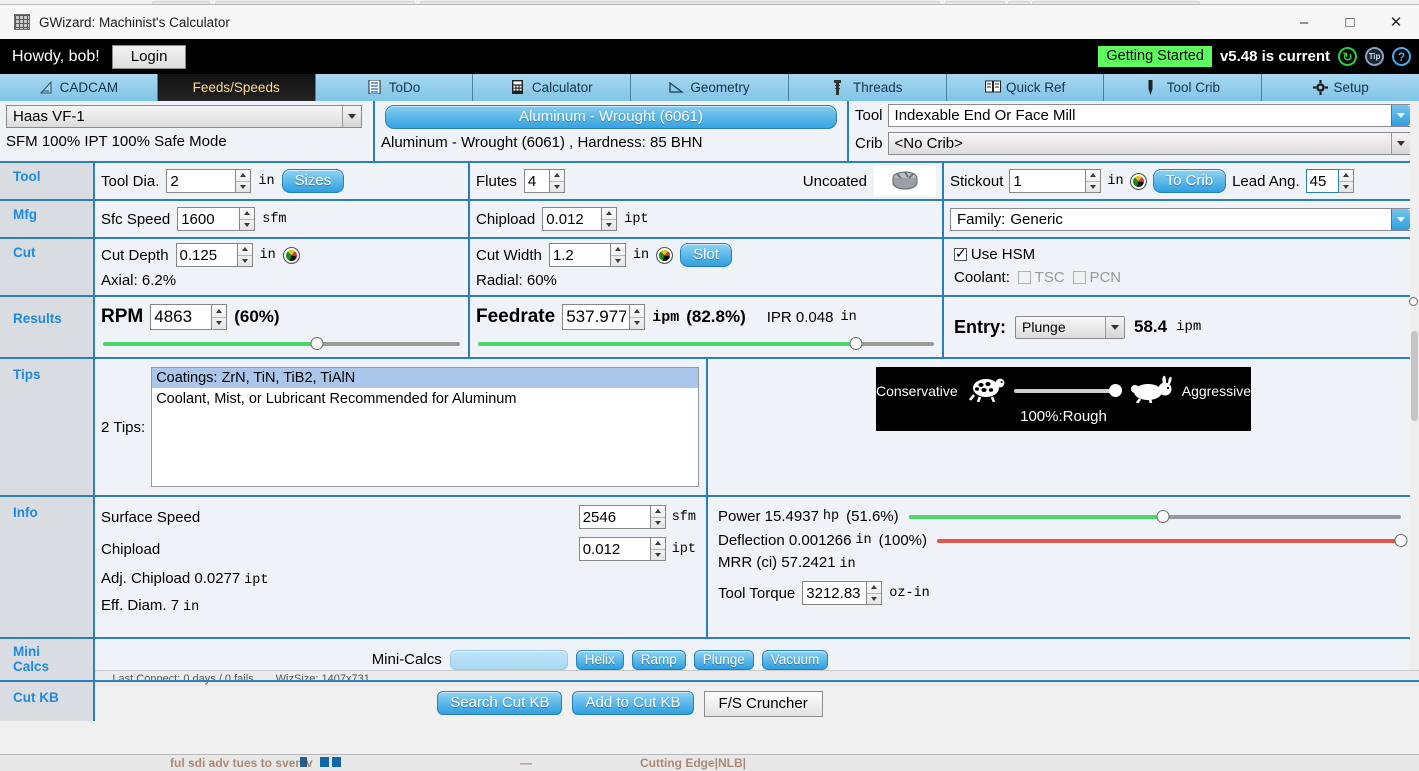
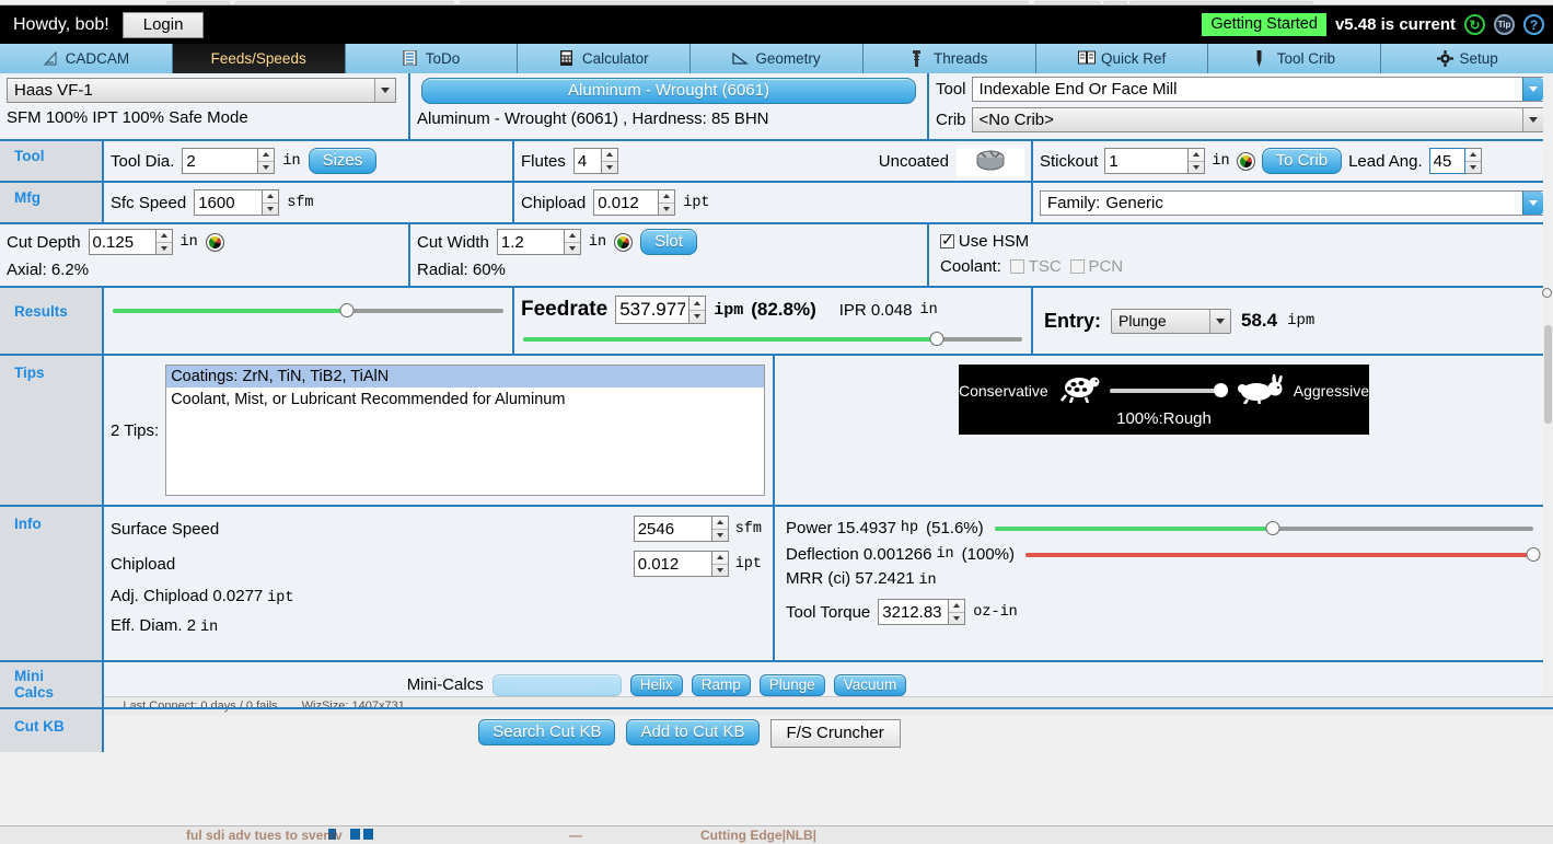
  ful sdi adv tues to sveniv
  —
  Cutting Edge|NLB|
- GWizard: Machinist's Calculator
- –
- □
- ✕
  Howdy, bob!
  Login
  Getting Started
  v5.48 is current
  ↻
  Tip
  ?
  CADCAM
  Feeds/Speeds
  ToDo
  Calculator
  Geometry
  Threads
  Quick Ref
  Tool Crib
  Setup
  Haas VF-1
  SFM 100% IPT 100% Safe Mode
  Aluminum - Wrought (6061)
  Aluminum - Wrought (6061) , Hardness: 85 BHN
  Tool
  Indexable End Or Face Mill
  Crib
  <No Crib>
  Tool
  Tool Dia.
  2
  in
  Sizes
  Flutes
  4
  Uncoated
  Stickout
  1
  in
  To Crib
  Lead Ang.
  45
  Mfg
  Sfc Speed
  1600
  sfm
  Chipload
  0.012
  ipt
  Family:
  Generic
- Cut
  Cut Depth
  0.125
  in
  Axial: 6.2%
  Cut Width
  1.2
  in
  Slot
  Radial: 60%
  Use HSM
  Coolant: TSC PCN
  Results
- RPM
- 4863
- (60%)
  Feedrate
  537.977
  ipm
  (82.8%)
  IPR 0.048
  in
  Entry:
  Plunge
  58.4
  ipm
  Tips
  2 Tips:
  Coatings: ZrN, TiN, TiB2, TiAlN
  Coolant, Mist, or Lubricant Recommended for Aluminum
  Conservative
  Aggressive
  100%:Rough
  Info
  Surface Speed
  2546
  sfm
  Chipload
  0.012
  ipt
  Adj. Chipload 0.0277 ipt
- Eff. Diam. 7 in
+ Eff. Diam. 2 in
  Power 15.4937
  hp
  (51.6%)
  Deflection 0.001266
  in
  (100%)
  MRR (ci) 57.2421 in
  Tool Torque
  3212.83
  oz-in
  Mini
  Calcs
  Mini-Calcs
  Countersink
  Helix
  Ramp
  Plunge
  Vacuum
  Cut KB
  Search Cut KB
  Add to Cut KB
  F/S Cruncher
  Last Connect: 0 days / 0 fails
  WizSize: 1407x731
